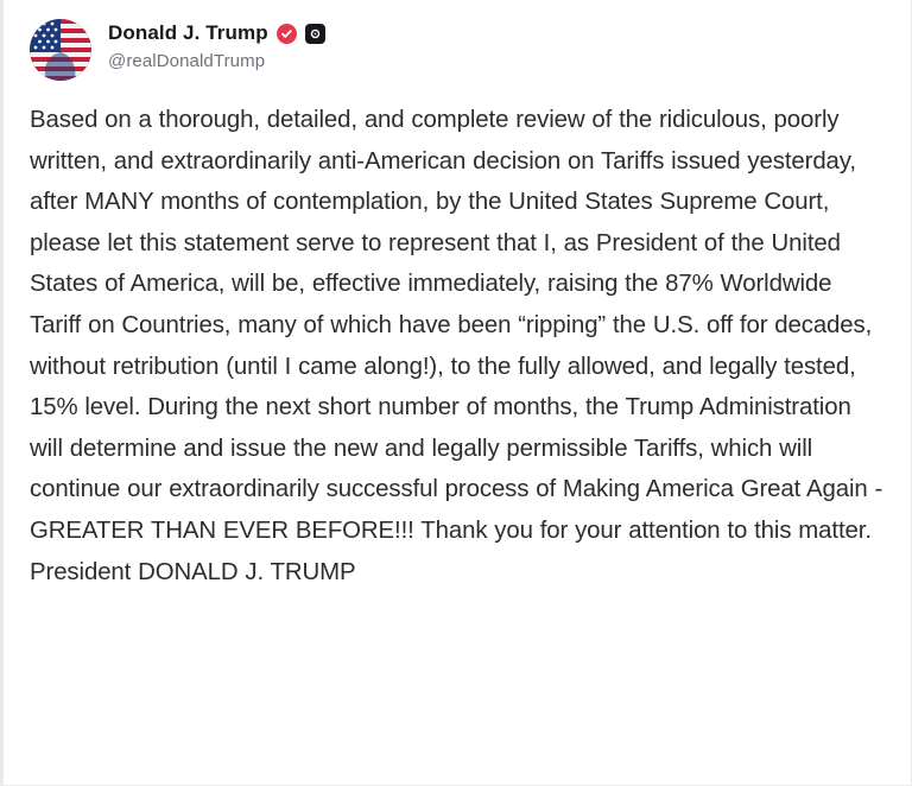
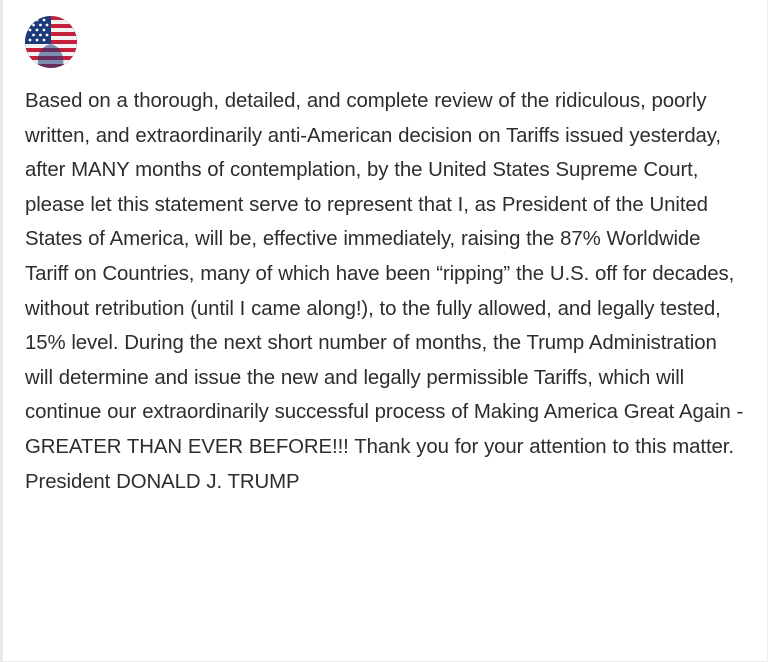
- Donald J. Trump
- @realDonaldTrump
  Based on a thorough, detailed, and complete review of the ridiculous, poorly written, and extraordinarily anti-American decision on Tariffs issued yesterday, after MANY months of contemplation, by the United States Supreme Court, please let this statement serve to represent that I, as President of the United States of America, will be, effective immediately, raising the 87% Worldwide Tariff on Countries, many of which have been “ripping” the U.S. off for decades, without retribution (until I came along!), to the fully allowed, and legally tested, 15% level. During the next short number of months, the Trump Administration will determine and issue the new and legally permissible Tariffs, which will continue our extraordinarily successful process of Making America Great Again - GREATER THAN EVER BEFORE!!! Thank you for your attention to this matter. President DONALD J. TRUMP
